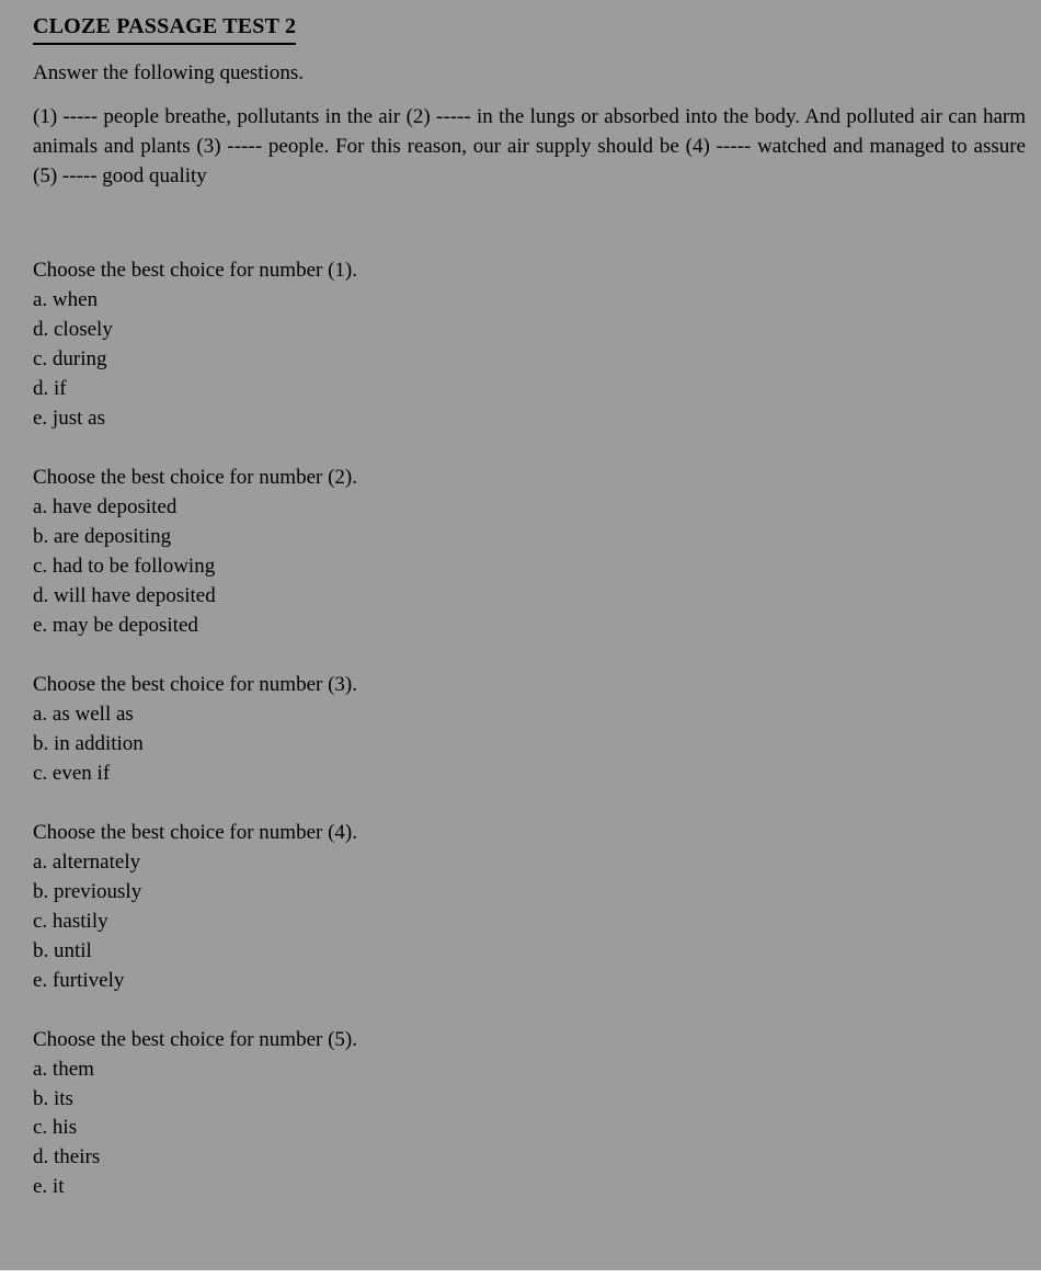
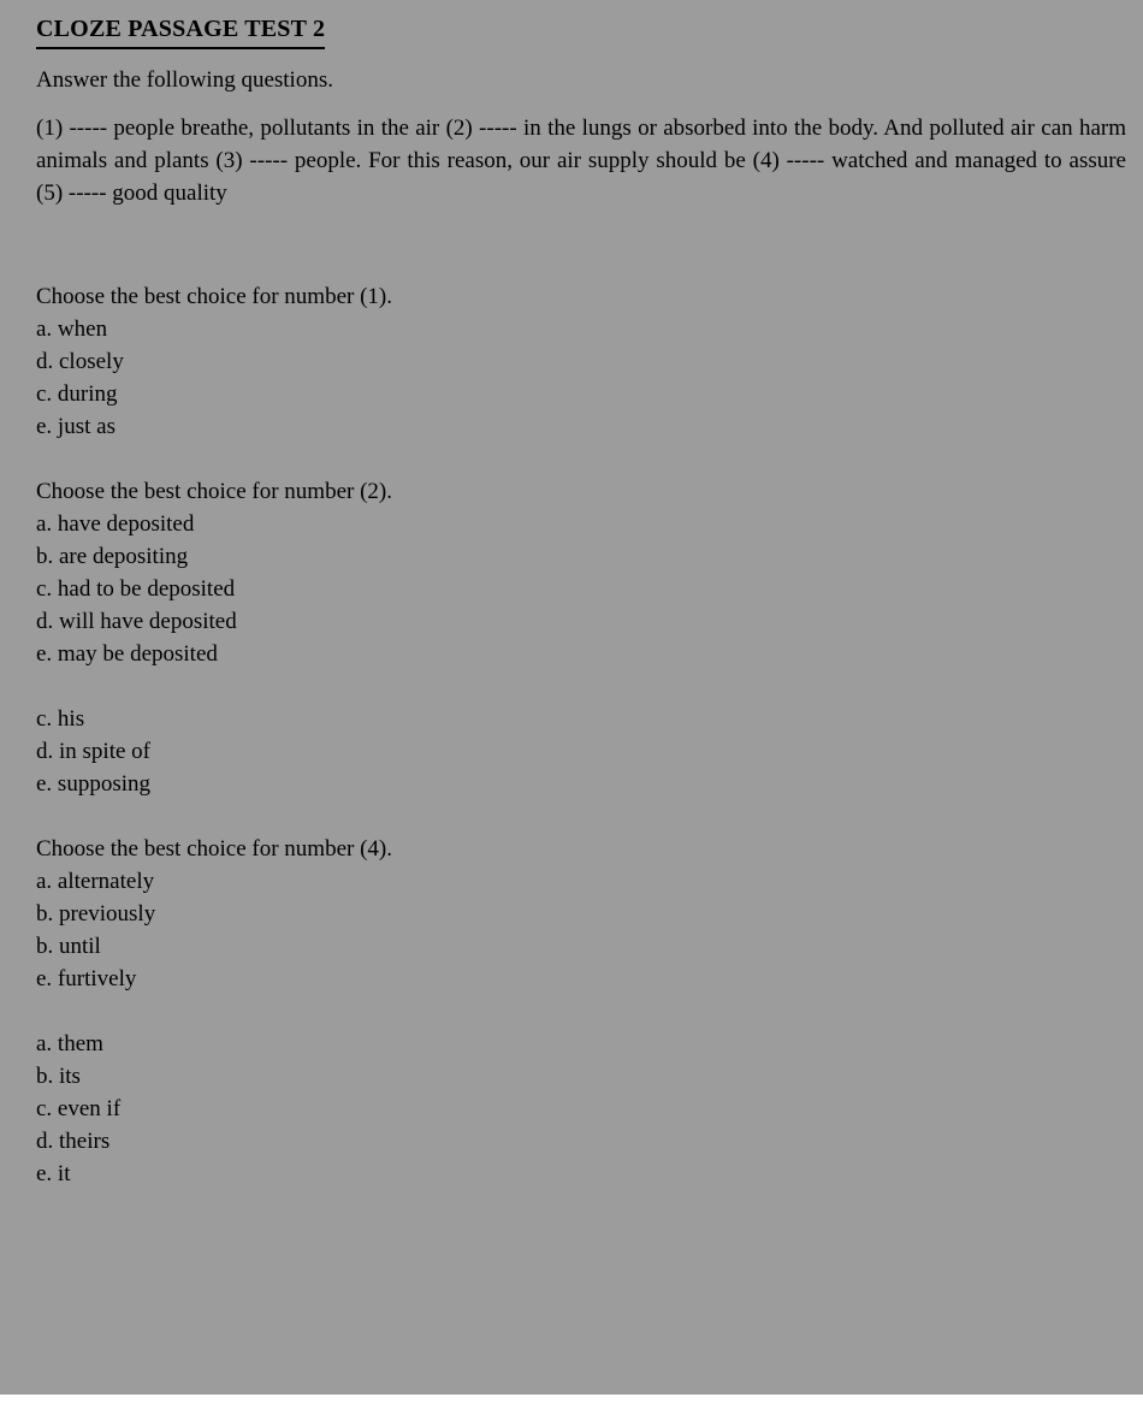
  CLOZE PASSAGE TEST 2
  Answer the following questions.
  (1) ----- people breathe, pollutants in the air (2) ----- in the lungs or absorbed into the body. And polluted air can harm animals and plants (3) ----- people. For this reason, our air supply should be (4) ----- watched and managed to assure (5) ----- good quality
  Choose the best choice for number (1).
  a. when
  d. closely
  c. during
- d. if
  e. just as
  Choose the best choice for number (2).
  a. have deposited
  b. are depositing
- c. had to be following
+ c. had to be deposited
  d. will have deposited
  e. may be deposited
- Choose the best choice for number (3).
- a. as well as
- b. in addition
- c. even if
+ c. his
+ d. in spite of
+ e. supposing
  Choose the best choice for number (4).
  a. alternately
  b. previously
- c. hastily
  b. until
  e. furtively
- Choose the best choice for number (5).
  a. them
  b. its
- c. his
+ c. even if
  d. theirs
  e. it
